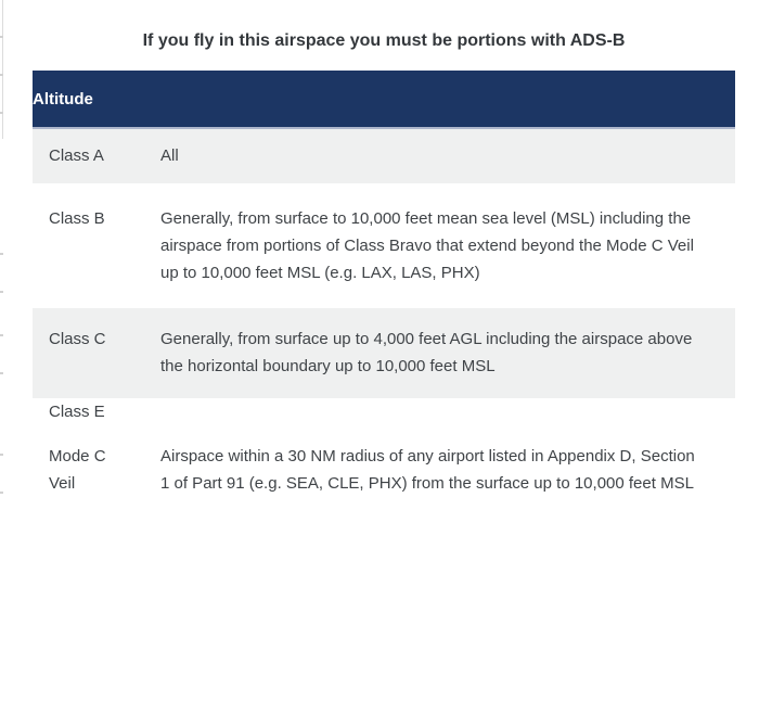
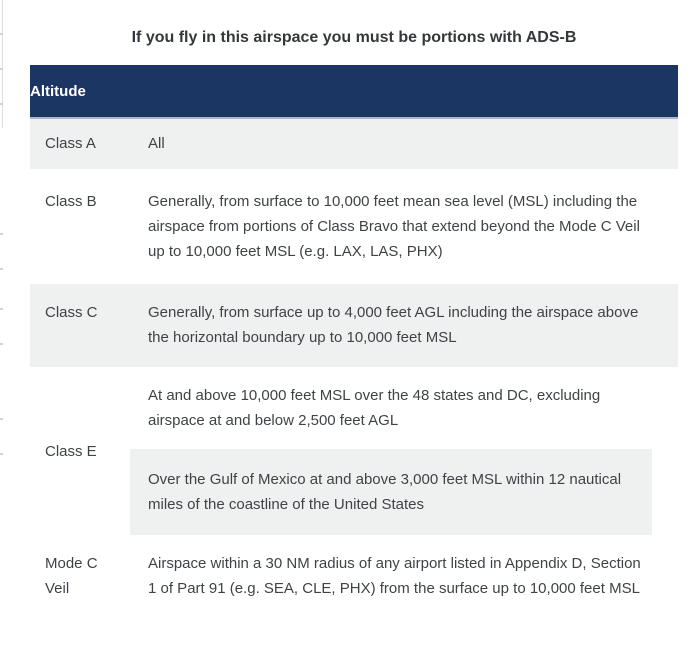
  If you fly in this airspace you must be portions with ADS-B
  Altitude
  Class A
  All
  Class B
  Generally, from surface to 10,000 feet mean sea level (MSL) including the airspace from portions of Class Bravo that extend beyond the Mode C Veil up to 10,000 feet MSL (e.g. LAX, LAS, PHX)
  Class C
  Generally, from surface up to 4,000 feet AGL including the airspace above the horizontal boundary up to 10,000 feet MSL
  Class E
+ At and above 10,000 feet MSL over the 48 states and DC, excluding airspace at and below 2,500 feet AGL
+ Over the Gulf of Mexico at and above 3,000 feet MSL within 12 nautical miles of the coastline of the United States
  Mode C Veil
  Airspace within a 30 NM radius of any airport listed in Appendix D, Section 1 of Part 91 (e.g. SEA, CLE, PHX) from the surface up to 10,000 feet MSL
